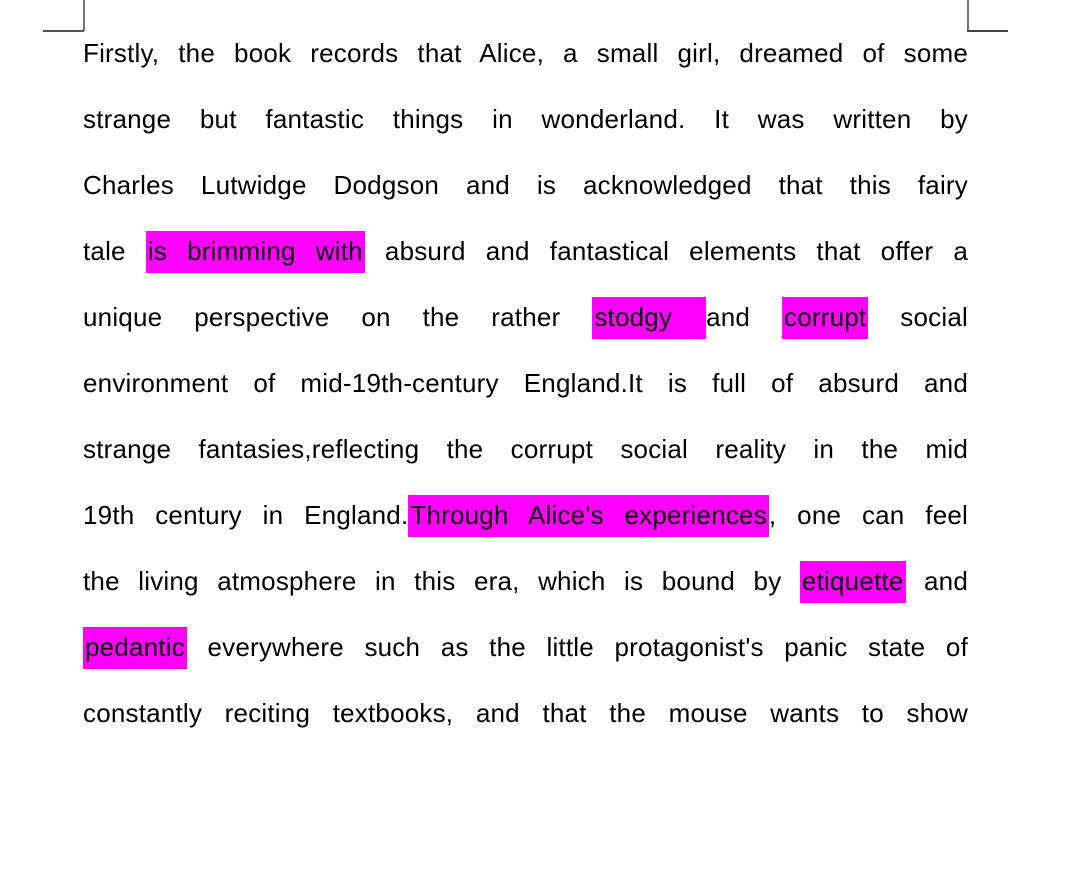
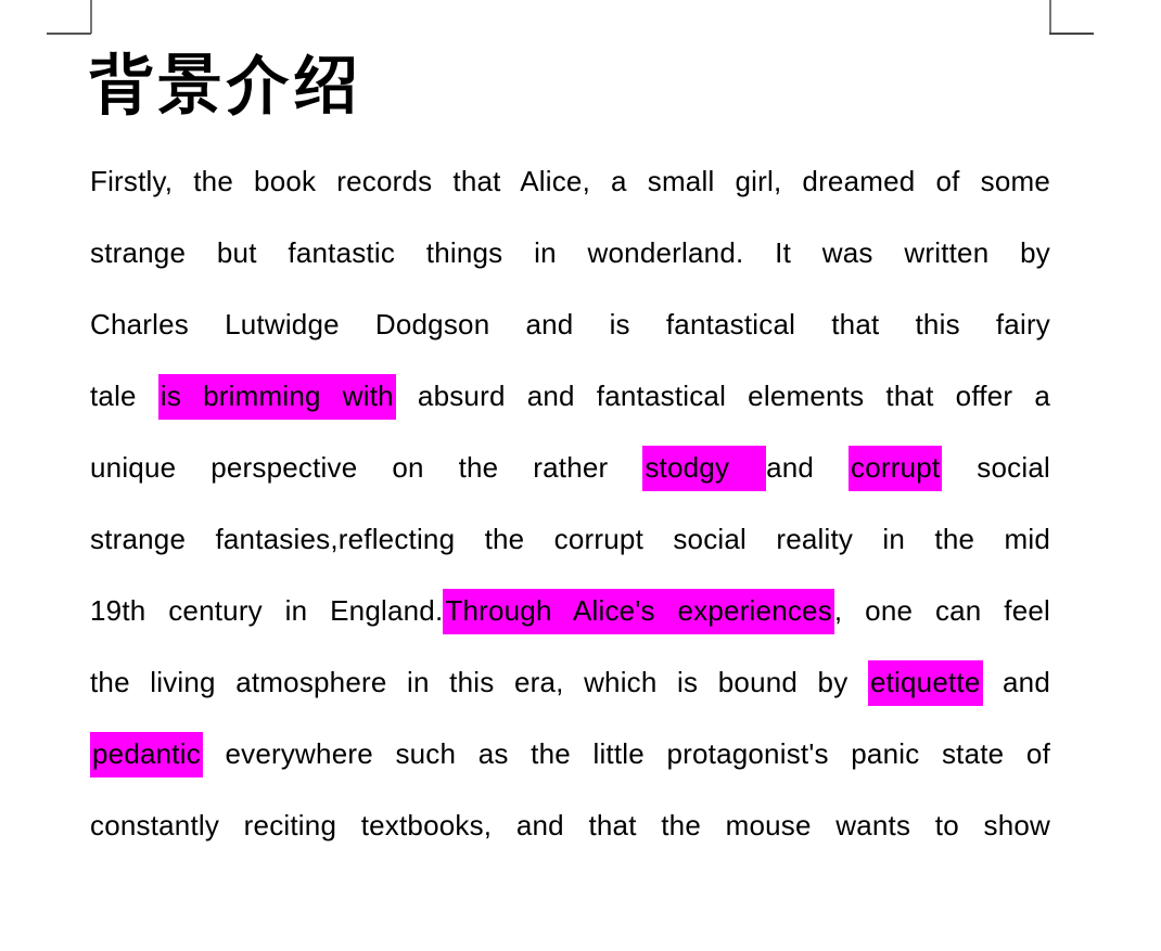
+ 背景介绍
  Firstly, the book records that Alice, a small girl, dreamed of some
  strange but fantastic things in wonderland. It was written by
- Charles Lutwidge Dodgson and is acknowledged that this fairy
+ Charles Lutwidge Dodgson and is fantastical that this fairy
  tale is brimming with absurd and fantastical elements that offer a
  unique perspective on the rather stodgy and corrupt social
- environment of mid-19th-century England.It is full of absurd and
  strange fantasies,reflecting the corrupt social reality in the mid
  19th century in England.Through Alice's experiences, one can feel
  the living atmosphere in this era, which is bound by etiquette and
  pedantic everywhere such as the little protagonist's panic state of
  constantly reciting textbooks, and that the mouse wants to show
